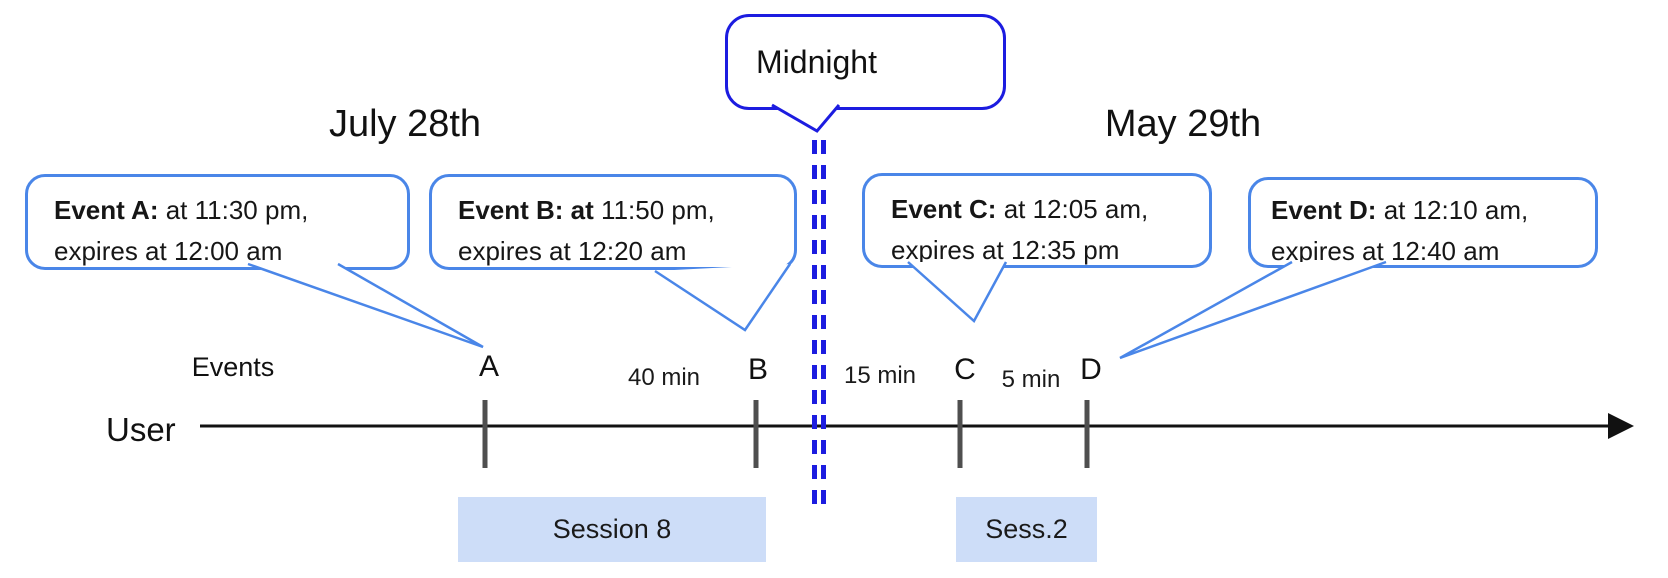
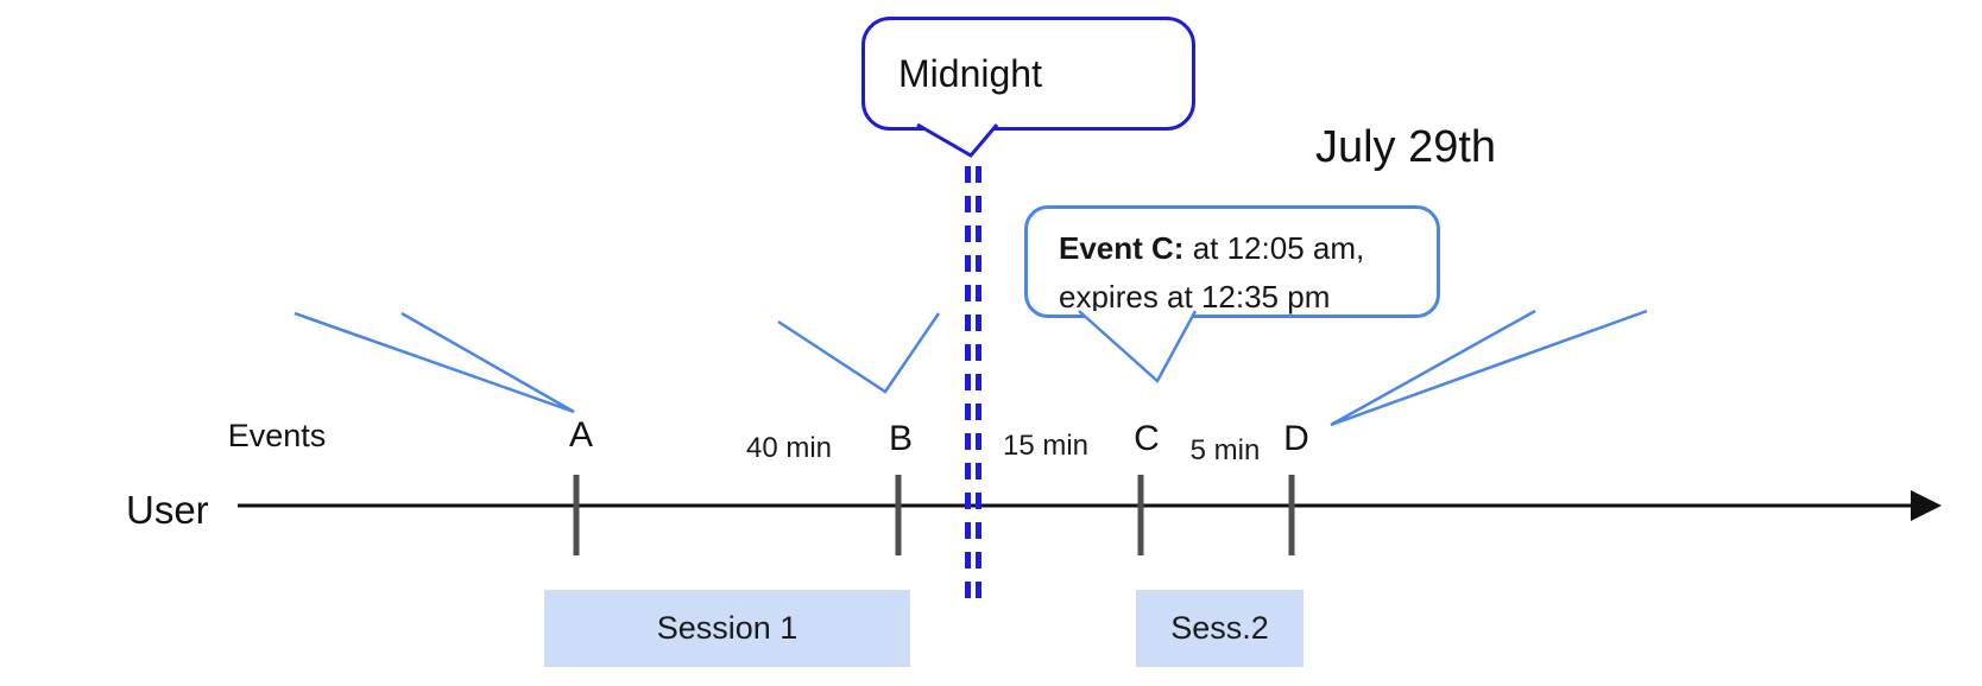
- July 28th
- May 29th
+ July 29th
  Midnight
- Event A: at 11:30 pm,
- expires at 12:00 am
- Event B: at 11:50 pm,
- expires at 12:20 am
  Event C: at 12:05 am,
  expires at 12:35 pm
- Event D: at 12:10 am,
- expires at 12:40 am
  Events
  User
  A
  B
  C
  D
  40 min
  15 min
  5 min
- Session 8
+ Session 1
  Sess.2
